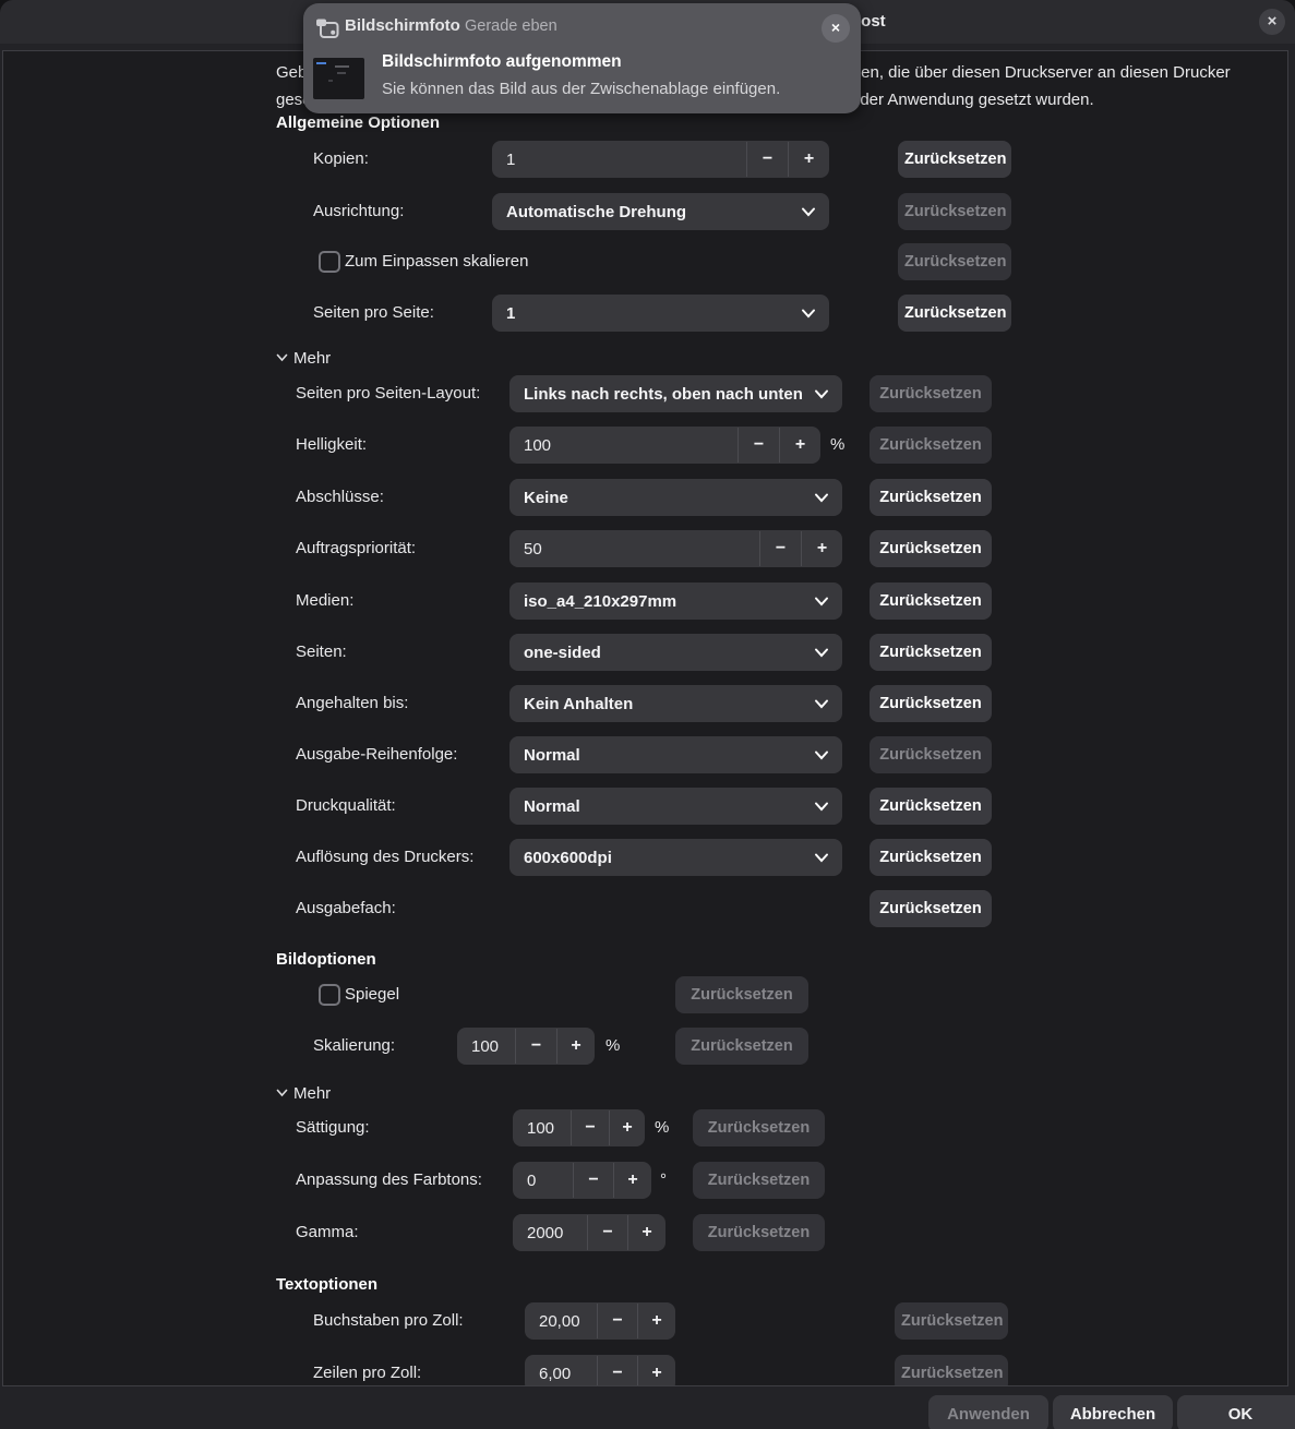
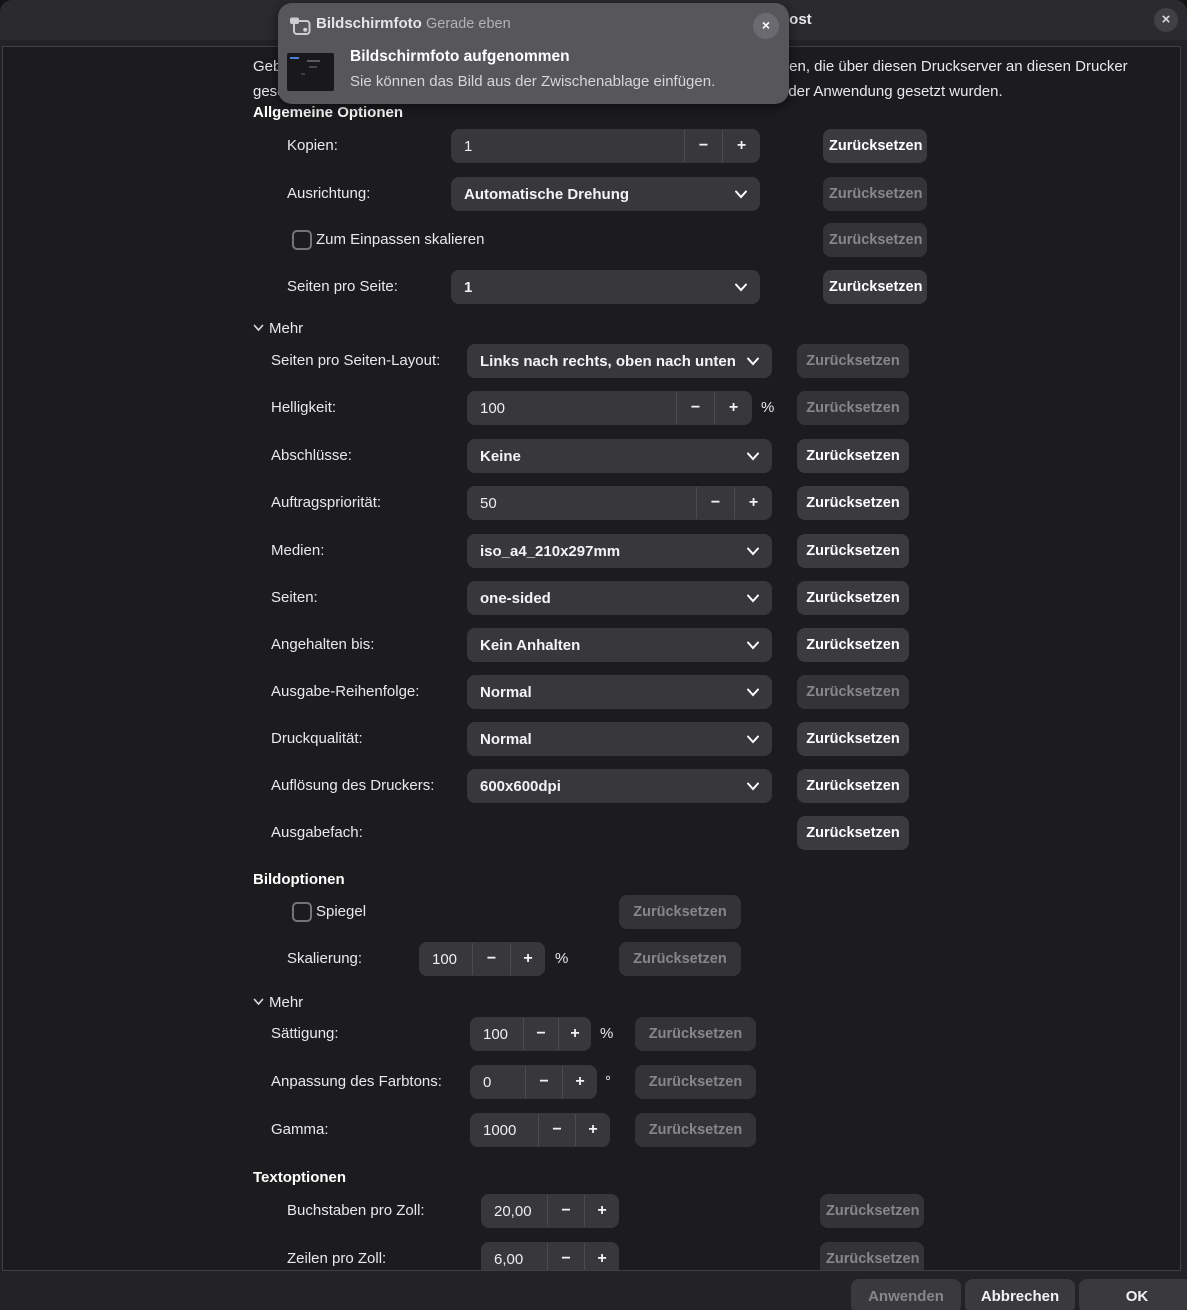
  ost
  ×
  Allgemeine Optionen
  Kopien:
  1
  −
  +
  Zurücksetzen
  Ausrichtung:
  Automatische Drehung
  Zurücksetzen
  Zum Einpassen skalieren
  Zurücksetzen
  Seiten pro Seite:
  1
  Zurücksetzen
  Mehr
  Seiten pro Seiten-Layout:
  Links nach rechts, oben nach unten
  Zurücksetzen
  Helligkeit:
  100
  −
  +
  %
  Zurücksetzen
  Abschlüsse:
  Keine
  Zurücksetzen
  Auftragspriorität:
  50
  −
  +
  Zurücksetzen
  Medien:
  iso_a4_210x297mm
  Zurücksetzen
  Seiten:
  one-sided
  Zurücksetzen
  Angehalten bis:
  Kein Anhalten
  Zurücksetzen
  Ausgabe-Reihenfolge:
  Normal
  Zurücksetzen
  Druckqualität:
  Normal
  Zurücksetzen
  Auflösung des Druckers:
  600x600dpi
  Zurücksetzen
  Ausgabefach:
  Zurücksetzen
  Bildoptionen
  Spiegel
  Zurücksetzen
  Skalierung:
  100
  −
  +
  %
  Zurücksetzen
  Mehr
  Sättigung:
  100
  −
  +
  %
  Zurücksetzen
  Anpassung des Farbtons:
  0
  −
  +
  °
  Zurücksetzen
  Gamma:
- 2000
+ 1000
  −
  +
  Zurücksetzen
  Textoptionen
  Buchstaben pro Zoll:
  20,00
  −
  +
  Zurücksetzen
  Zeilen pro Zoll:
  6,00
  −
  +
  Zurücksetzen
  Anwenden
  Abbrechen
  OK
  Bildschirmfoto
  Gerade eben
  ×
  Bildschirmfoto aufgenommen
  Sie können das Bild aus der Zwischenablage einfügen.
